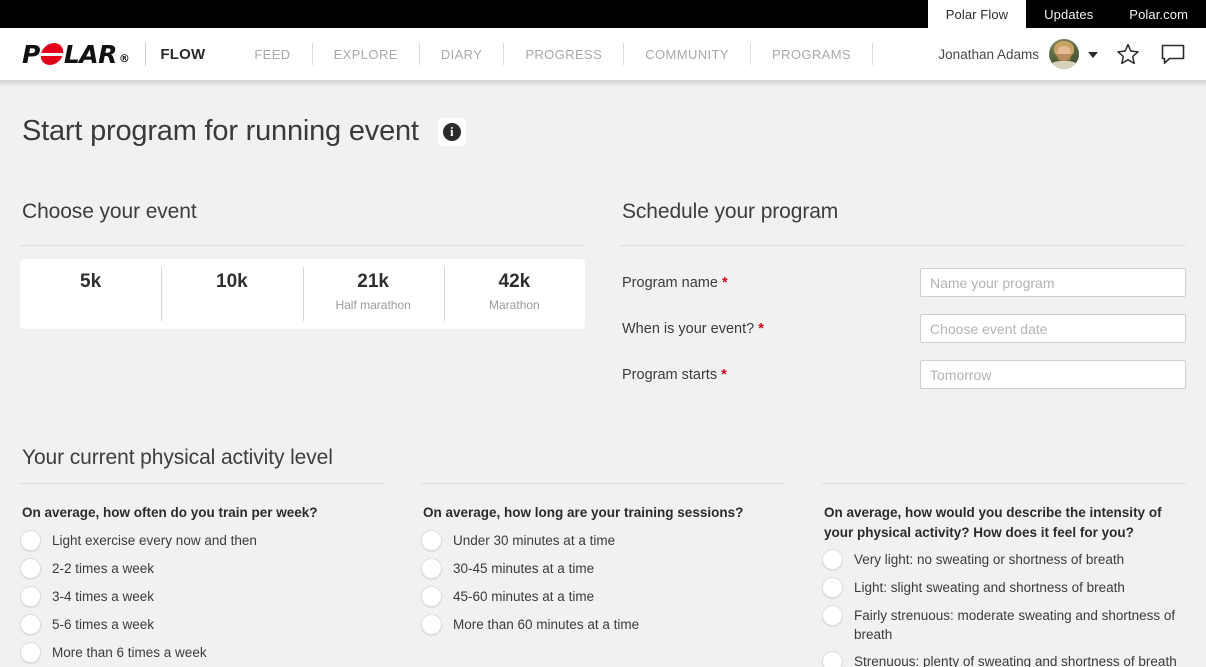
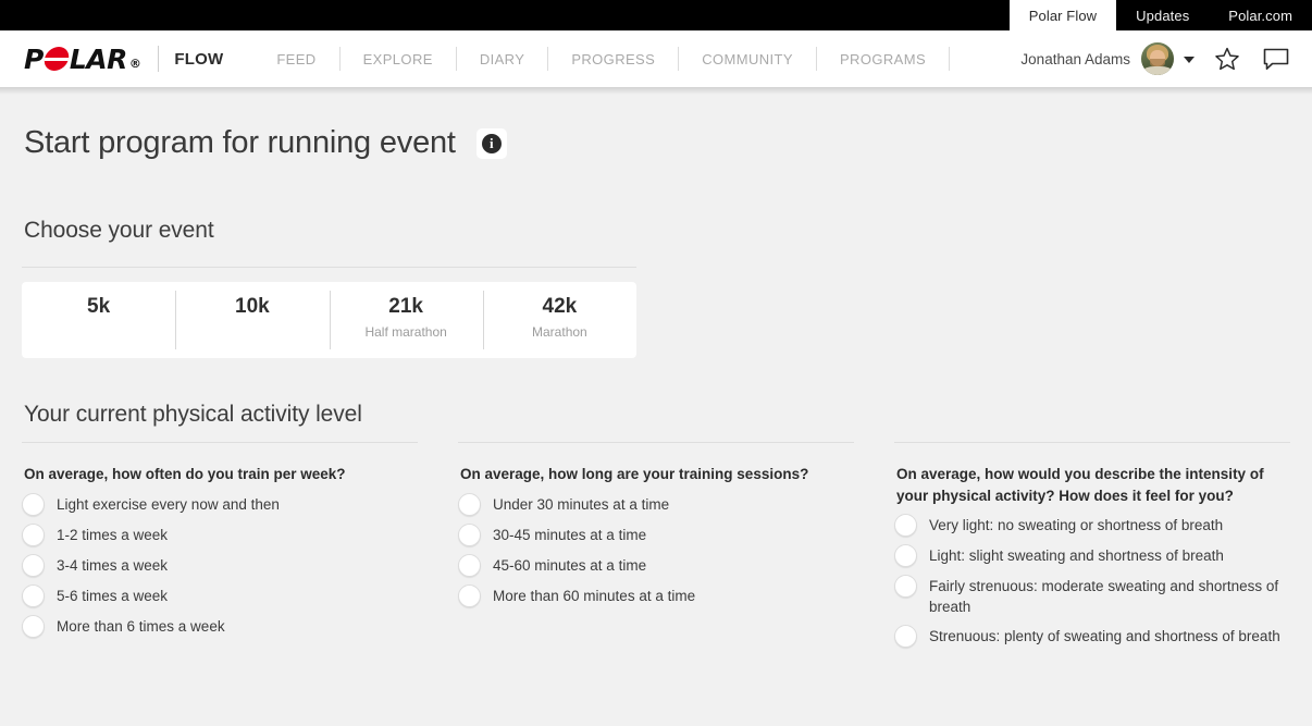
  Polar Flow
  Updates
  Polar.com
  P
  LAR
  ®
  FLOW
  FEED
  EXPLORE
  DIARY
  PROGRESS
  COMMUNITY
  PROGRAMS
  Jonathan Adams
  Start program for running event
  i
  Choose your event
  5k
  10k
  21k
  Half marathon
  42k
  Marathon
- Schedule your program
- Program name *
- Name your program
- When is your event? *
- Choose event date
- Program starts *
- Tomorrow
  Your current physical activity level
  On average, how often do you train per week?
  Light exercise every now and then
- 2-2 times a week
+ 1-2 times a week
  3-4 times a week
  5-6 times a week
  More than 6 times a week
  On average, how long are your training sessions?
  Under 30 minutes at a time
  30-45 minutes at a time
  45-60 minutes at a time
  More than 60 minutes at a time
  On average, how would you describe the intensity of your physical activity? How does it feel for you?
  Very light: no sweating or shortness of breath
  Light: slight sweating and shortness of breath
  Fairly strenuous: moderate sweating and shortness of breath
  Strenuous: plenty of sweating and shortness of breath
